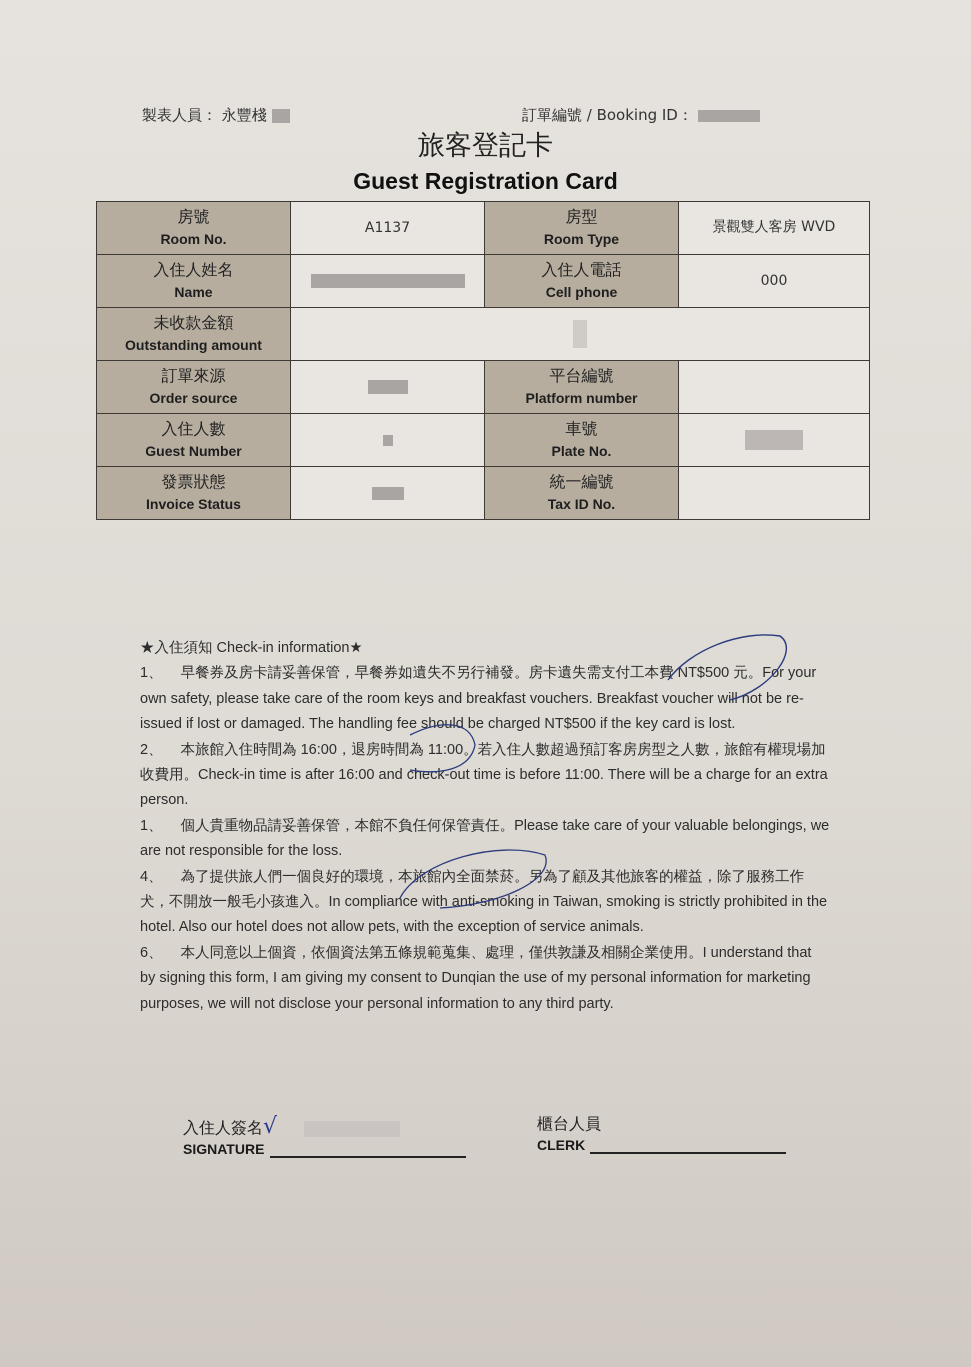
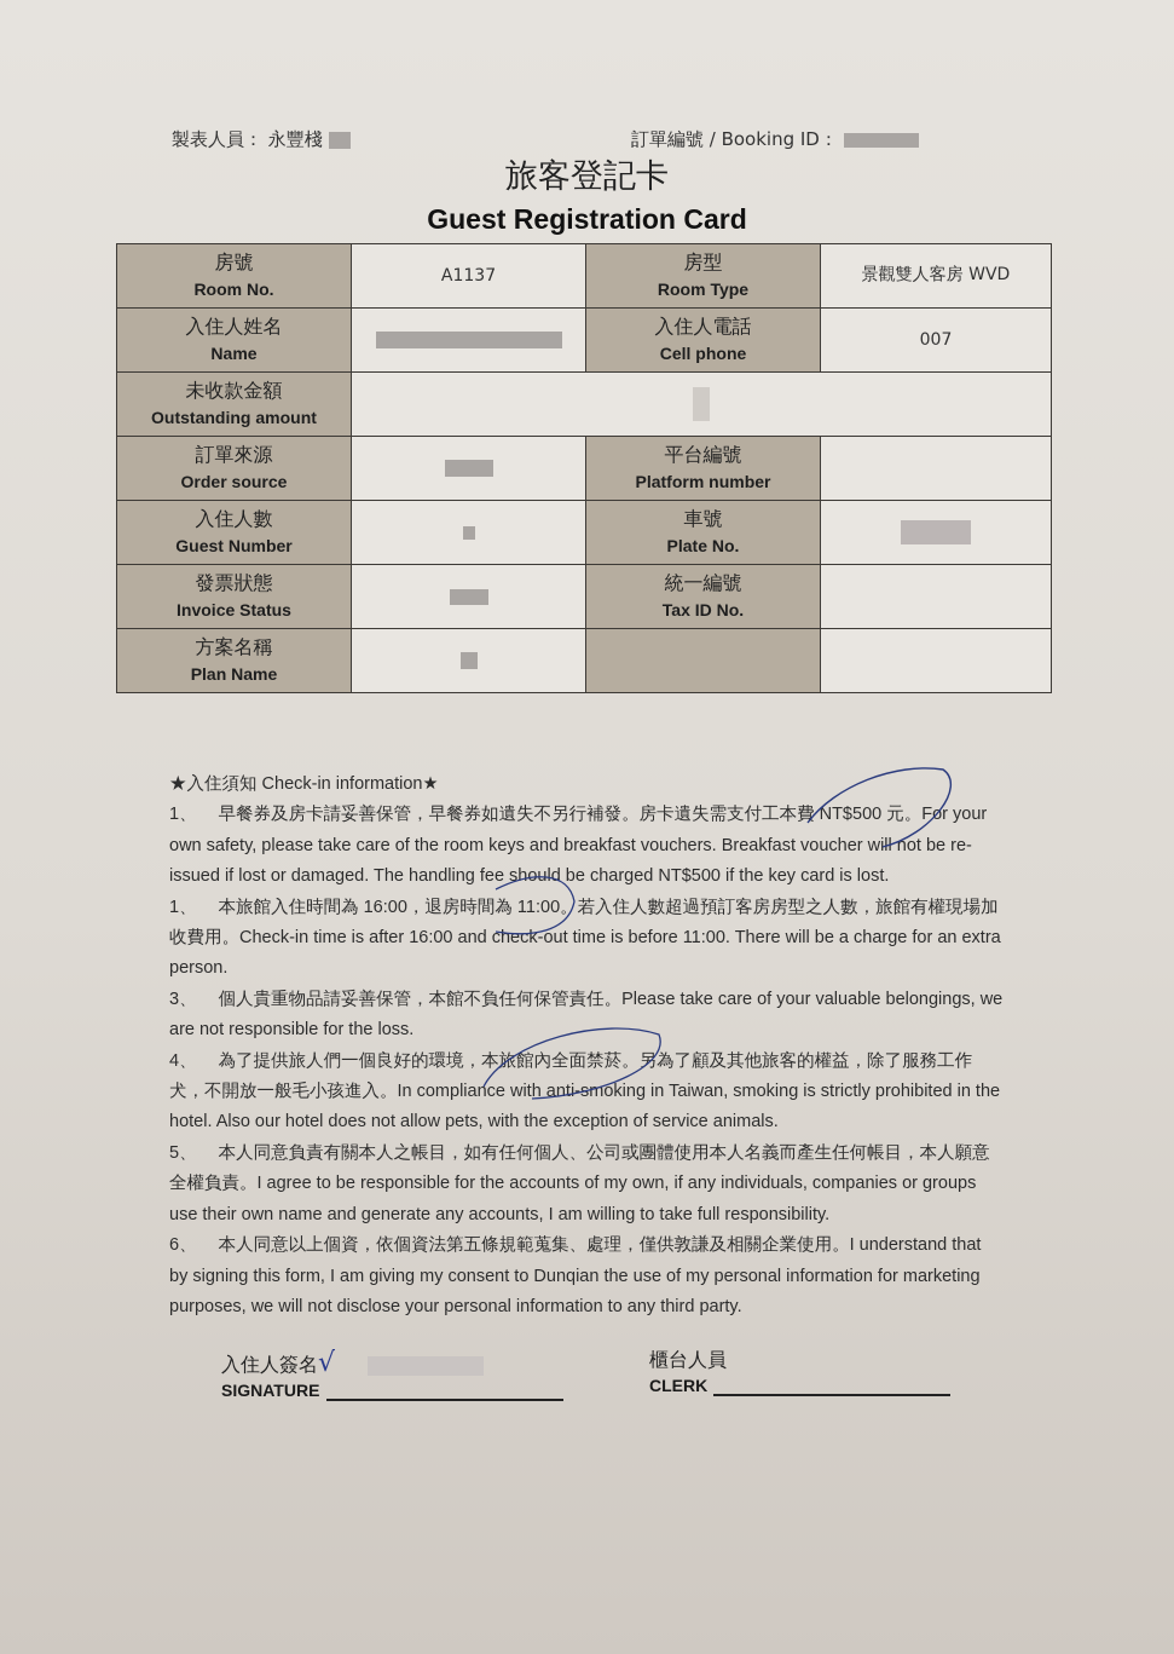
  製表人員： 永豐棧
  訂單編號 / Booking ID：
  旅客登記卡
  Guest Registration Card
  房號Room No.	A1137	房型Room Type	景觀雙人客房 WVD
- 入住人姓名Name		入住人電話Cell phone	000
+ 入住人姓名Name		入住人電話Cell phone	007
  未收款金額Outstanding amount
  訂單來源Order source		平台編號Platform number
  入住人數Guest Number		車號Plate No.
  發票狀態Invoice Status		統一編號Tax ID No.
+ 方案名稱Plan Name
  ★入住須知 Check-in information★
  1、 早餐券及房卡請妥善保管，早餐券如遺失不另行補發。房卡遺失需支付工本費 NT$500 元。Fr your own safety, please take care of the room keys and breakfast vouchers. Breakfast voucher wi not be re-issued if lost or damaged. The handling fee shold be charged NT$500 if the key card is lost.
- 2、 本旅館入住時間為 16:00，退房時間為 11:00。若入住人數超過預訂客房房型之人數，旅館有權現場加收費用。Check-in time is after 16:00 and check-out time is before 11:00. There will be a charge for an extra person.
+ 1、 本旅館入住時間為 16:00，退房時間為 11:00。若入住人數超過預訂客房房型之人數，旅館有權現場加收費用。Check-in time is after 16:00 and check-out time is before 11:00. There will be a charge for an extra person.
- 1、 個人貴重物品請妥善保管，本館不負任何保管責任。Please take care of your valuable belongings, we are not responsible for the loss.
+ 3、 個人貴重物品請妥善保管，本館不負任何保管責任。Please take care of your valuable belongings, we are not responsible for the loss.
  4、 為了提供旅人們一個良好的環境，本館內全面禁菸。另為了顧及其他旅客的權益，除了服務工作犬，不開放一般毛小孩進入。In compliance with anti-moking in Taiwan, smoking is strictly prohibited in the hotel. Also our hotel does not allow pets, with the exception of service animals.
+ 5、 本人同意負責有關本人之帳目，如有任何個人、公司或團體使用本人名義而產生任何帳目，本人願意全權負責。I agree to be responsible for the accounts of my own, if any individuals, companies or groups use their own name and generate any accounts, I am willing to take full responsibility.
  6、 本人同意以上個資，依個資法第五條規範蒐集、處理，僅供敦謙及相關企業使用。I understand that by signing this form, I am giving my consent to Dunqian the use of my personal information for marketing purposes, we will not disclose your personal information to any third party.
  入住人簽名√
  SIGNATURE
  櫃台人員
  CLERK
